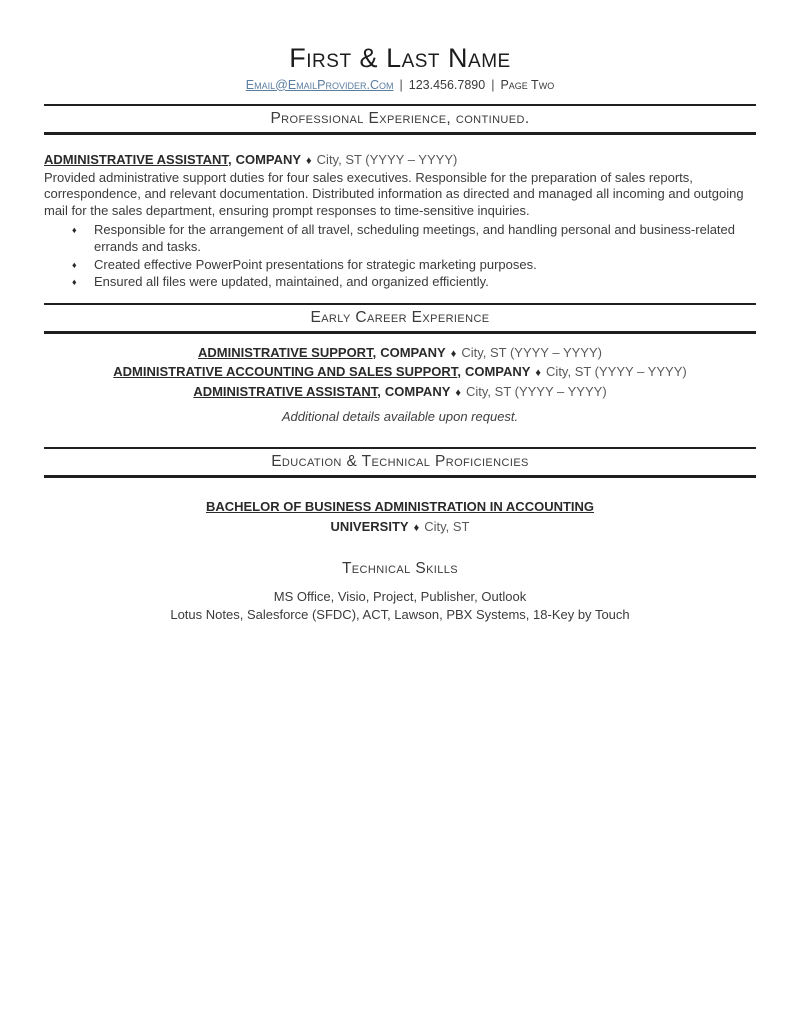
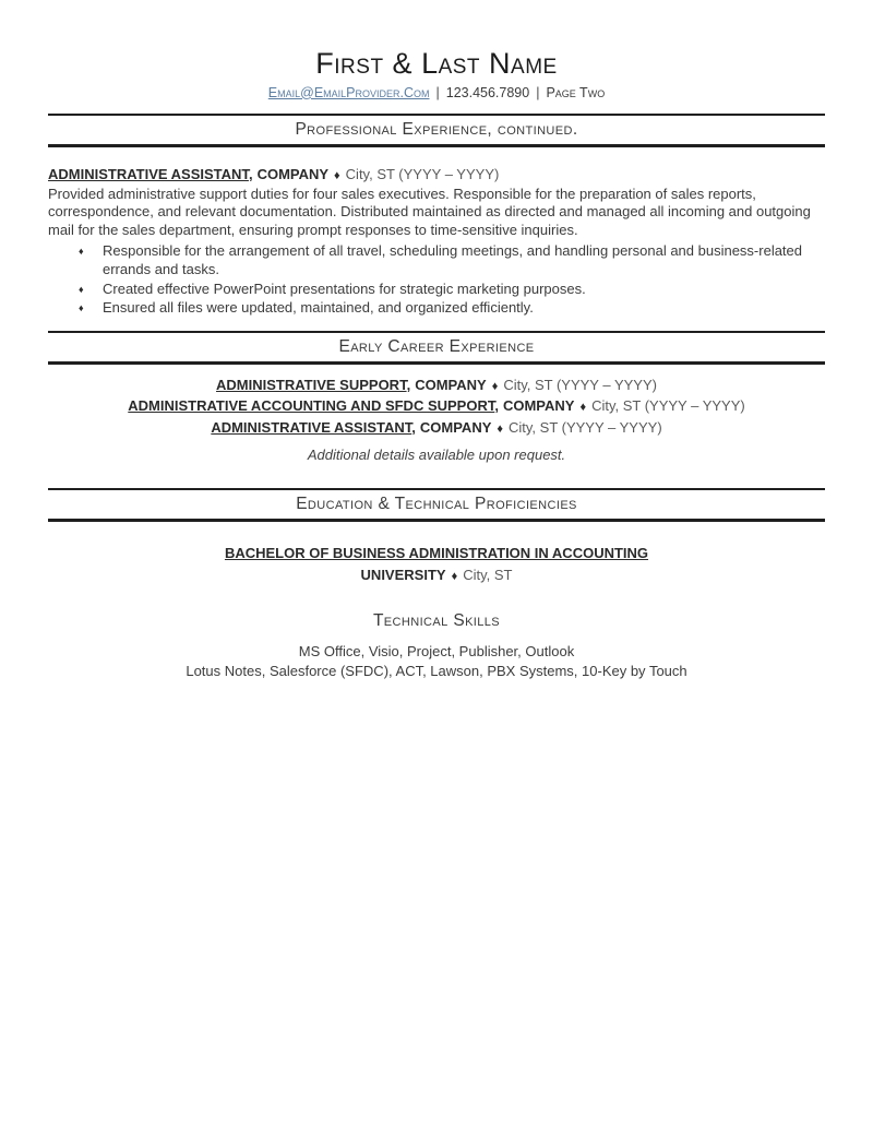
  First & Last Name
  Email@EmailProvider.Com | 123.456.7890 | Page Two
  Professional Experience, continued.
  ADMINISTRATIVE ASSISTANT, COMPANY ♦ City, ST (YYYY – YYYY)
- Provided administrative support duties for four sales executives. Responsible for the preparation of sales reports, correspondence, and relevant documentation. Distributed information as directed and managed all incoming and outgoing mail for the sales department, ensuring prompt responses to time-sensitive inquiries.
+ Provided administrative support duties for four sales executives. Responsible for the preparation of sales reports, correspondence, and relevant documentation. Distributed maintained as directed and managed all incoming and outgoing mail for the sales department, ensuring prompt responses to time-sensitive inquiries.
  ♦
  Responsible for the arrangement of all travel, scheduling meetings, and handling personal and business-related errands and tasks.
  ♦
  Created effective PowerPoint presentations for strategic marketing purposes.
  ♦
  Ensured all files were updated, maintained, and organized efficiently.
  Early Career Experience
  ADMINISTRATIVE SUPPORT, COMPANY ♦ City, ST (YYYY – YYYY)
- ADMINISTRATIVE ACCOUNTING AND SALES SUPPORT, COMPANY ♦ City, ST (YYYY – YYYY)
+ ADMINISTRATIVE ACCOUNTING AND SFDC SUPPORT, COMPANY ♦ City, ST (YYYY – YYYY)
  ADMINISTRATIVE ASSISTANT, COMPANY ♦ City, ST (YYYY – YYYY)
  Additional details available upon request.
  Education & Technical Proficiencies
  BACHELOR OF BUSINESS ADMINISTRATION IN ACCOUNTING
  UNIVERSITY ♦ City, ST
  Technical Skills
  MS Office, Visio, Project, Publisher, Outlook
- Lotus Notes, Salesforce (SFDC), ACT, Lawson, PBX Systems, 18-Key by Touch
+ Lotus Notes, Salesforce (SFDC), ACT, Lawson, PBX Systems, 10-Key by Touch
